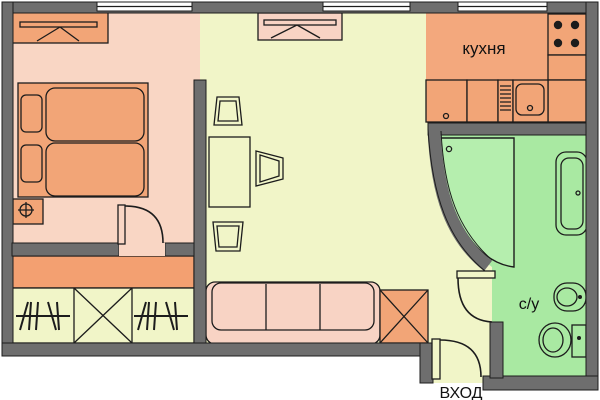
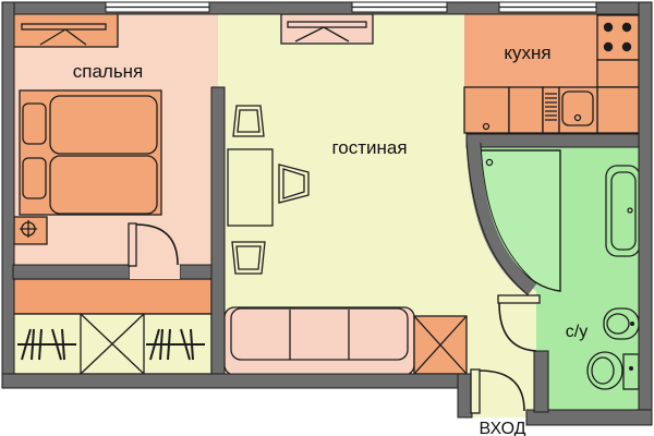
+ спальня
+ гостиная
  кухня
  с/у
  ВХОД
